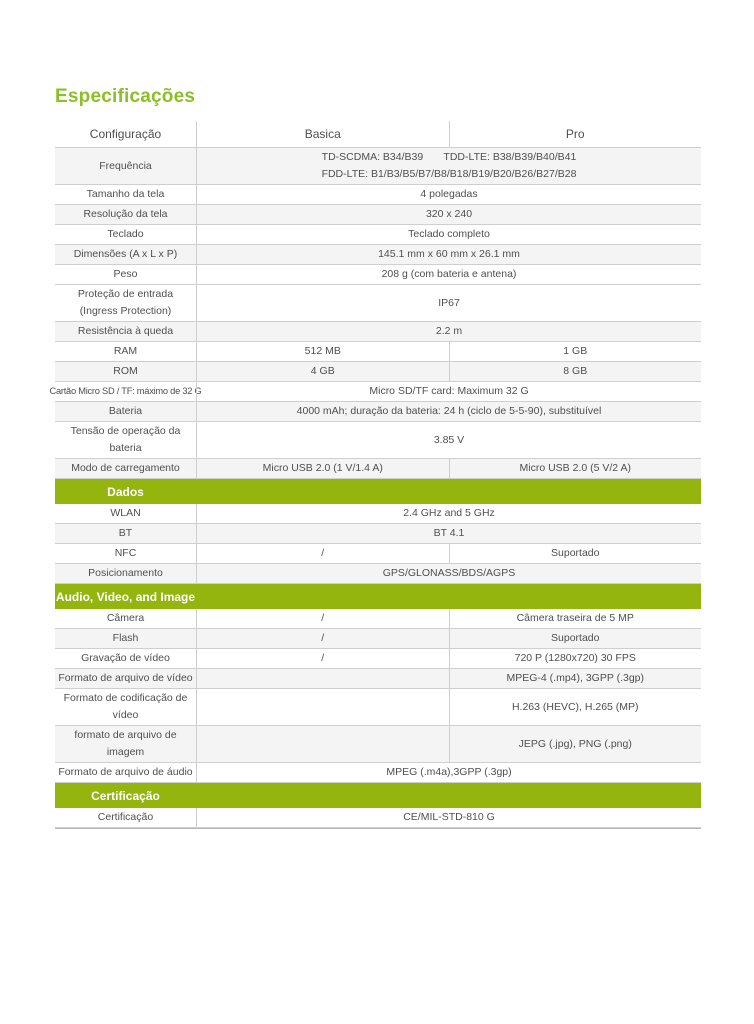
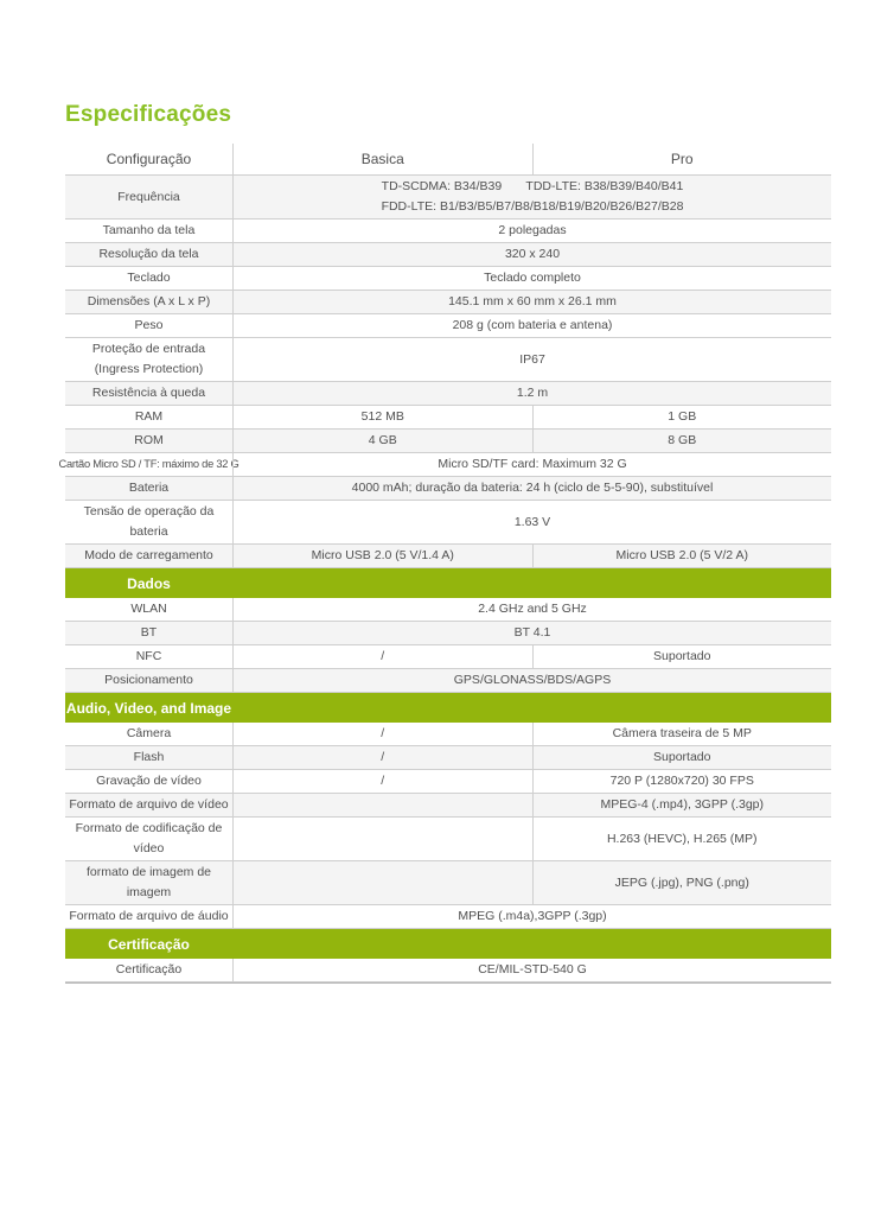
  Especificações
  Configuração
  Basica
  Pro
  Frequência
  TD-SCDMA: B34/B39 TDD-LTE: B38/B39/B40/B41
  FDD-LTE: B1/B3/B5/B7/B8/B18/B19/B20/B26/B27/B28
  Tamanho da tela
- 4 polegadas
+ 2 polegadas
  Resolução da tela
  320 x 240
  Teclado
  Teclado completo
  Dimensões (A x L x P)
  145.1 mm x 60 mm x 26.1 mm
  Peso
  208 g (com bateria e antena)
  Proteção de entrada
  (Ingress Protection)
  IP67
  Resistência à queda
- 2.2 m
+ 1.2 m
  RAM
  512 MB
  1 GB
  ROM
  4 GB
  8 GB
  Cartão Micro SD / TF: máximo de 32 G
  Micro SD/TF card: Maximum 32 G
  Bateria
  4000 mAh; duração da bateria: 24 h (ciclo de 5-5-90), substituível
  Tensão de operação da bateria
- 3.85 V
+ 1.63 V
  Modo de carregamento
- Micro USB 2.0 (1 V/1.4 A)
+ Micro USB 2.0 (5 V/1.4 A)
  Micro USB 2.0 (5 V/2 A)
  Dados
  WLAN
  2.4 GHz and 5 GHz
  BT
  BT 4.1
  NFC
  /
  Suportado
  Posicionamento
  GPS/GLONASS/BDS/AGPS
  Audio, Video, and Image
  Câmera
  /
  Câmera traseira de 5 MP
  Flash
  /
  Suportado
  Gravação de vídeo
  /
  720 P (1280x720) 30 FPS
  Formato de arquivo de vídeo
  MPEG-4 (.mp4), 3GPP (.3gp)
  Formato de codificação de vídeo
  H.263 (HEVC), H.265 (MP)
- formato de arquivo de imagem
+ formato de imagem de imagem
  JEPG (.jpg), PNG (.png)
  Formato de arquivo de áudio
  MPEG (.m4a),3GPP (.3gp)
  Certificação
  Certificação
- CE/MIL-STD-810 G
+ CE/MIL-STD-540 G
